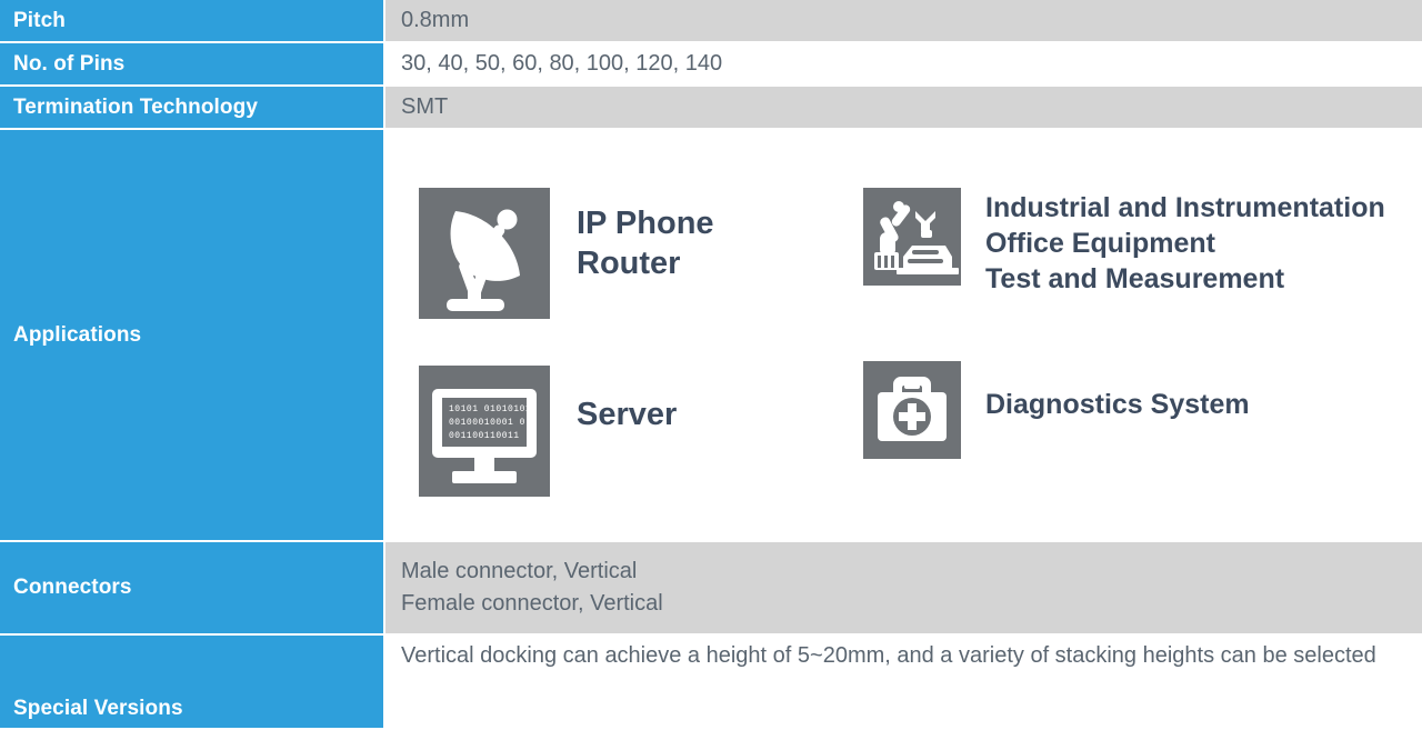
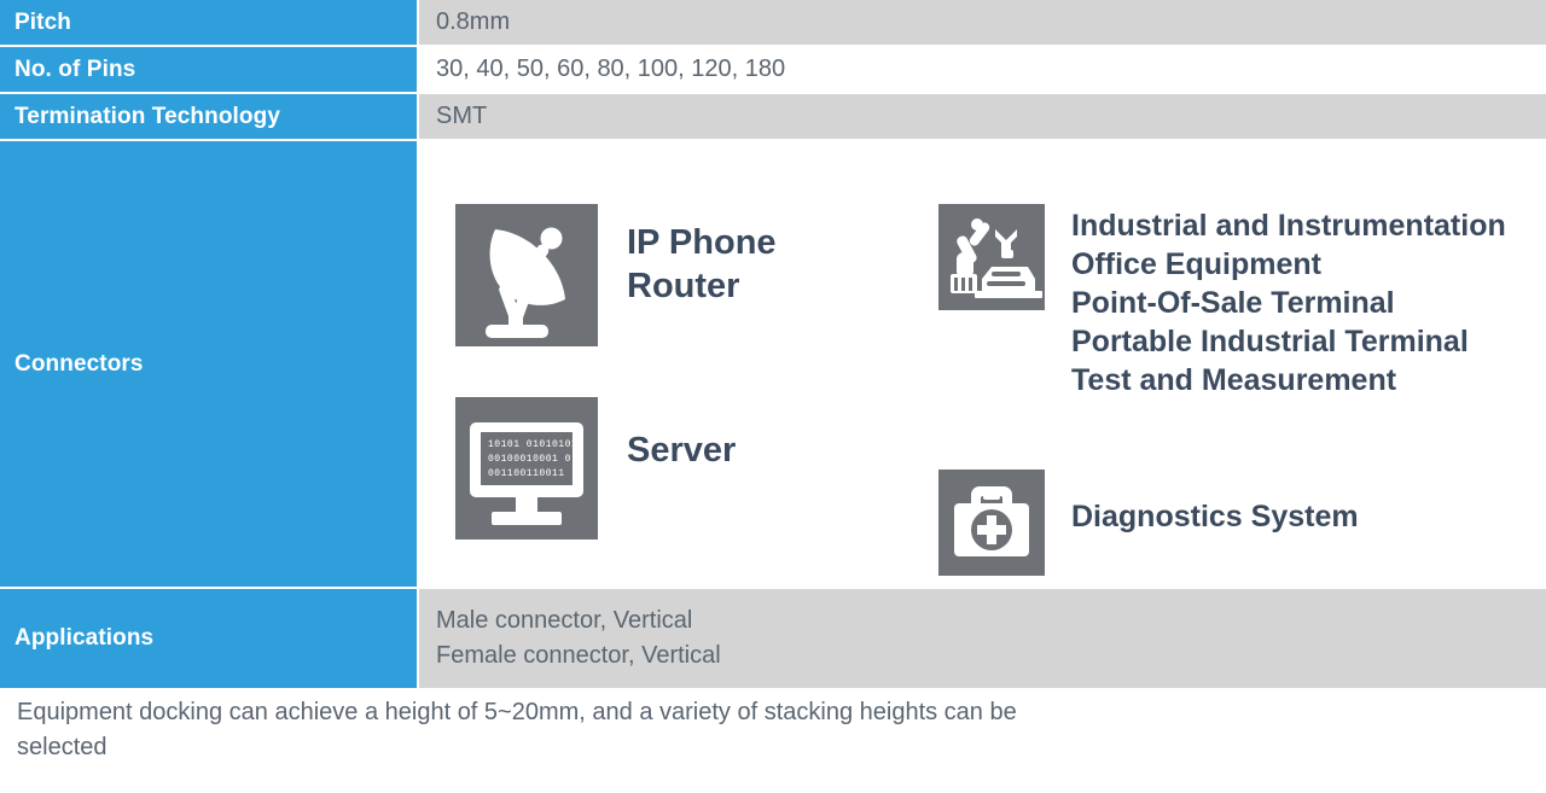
  Pitch
  0.8mm
  No. of Pins
- 30, 40, 50, 60, 80, 100, 120, 140
+ 30, 40, 50, 60, 80, 100, 120, 180
  Termination Technology
  SMT
- Applications
+ Connectors
  IP Phone
  Router
  10101 01010101
  00100010001 0
  001100110011
  Server
  Industrial and Instrumentation
  Office Equipment
+ Point-Of-Sale Terminal
+ Portable Industrial Terminal
  Test and Measurement
  Diagnostics System
- Connectors
+ Applications
  Male connector, Vertical
  Female connector, Vertical
- Special Versions
- Vertical docking can achieve a height of 5~20mm, and a variety of stacking heights can be selected
+ Equipment docking can achieve a height of 5~20mm, and a variety of stacking heights can be selected
